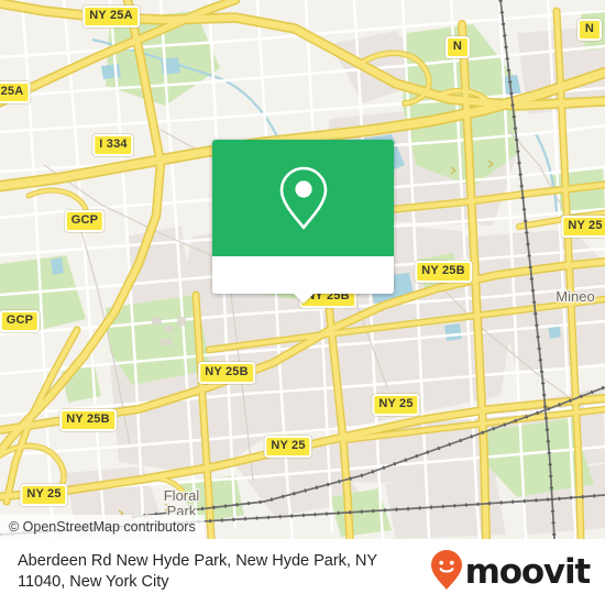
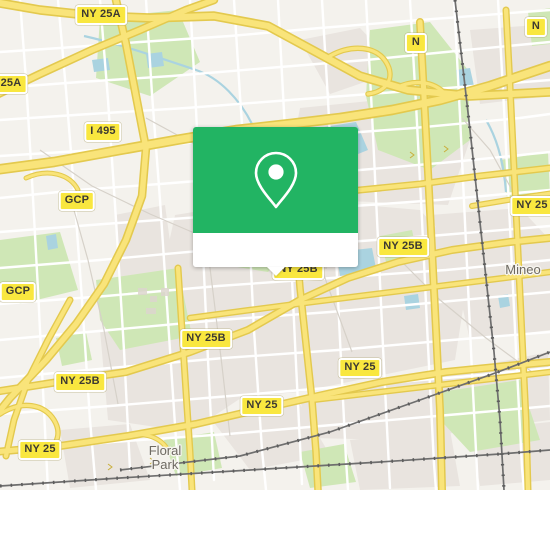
  NY 25A
  25A
- I 334
+ I 495
  GCP
  GCP
  NY 25B
  NY 25B
  NY 25
  NY 25
  NY 25B
  NY 25B
  NY 25
  NY 25
  N
  N
  Floral
  Park
  Mineo
- © OpenStreetMap contributors
- Aberdeen Rd New Hyde Park, New Hyde Park, NY 11040, New York City
- moovit
